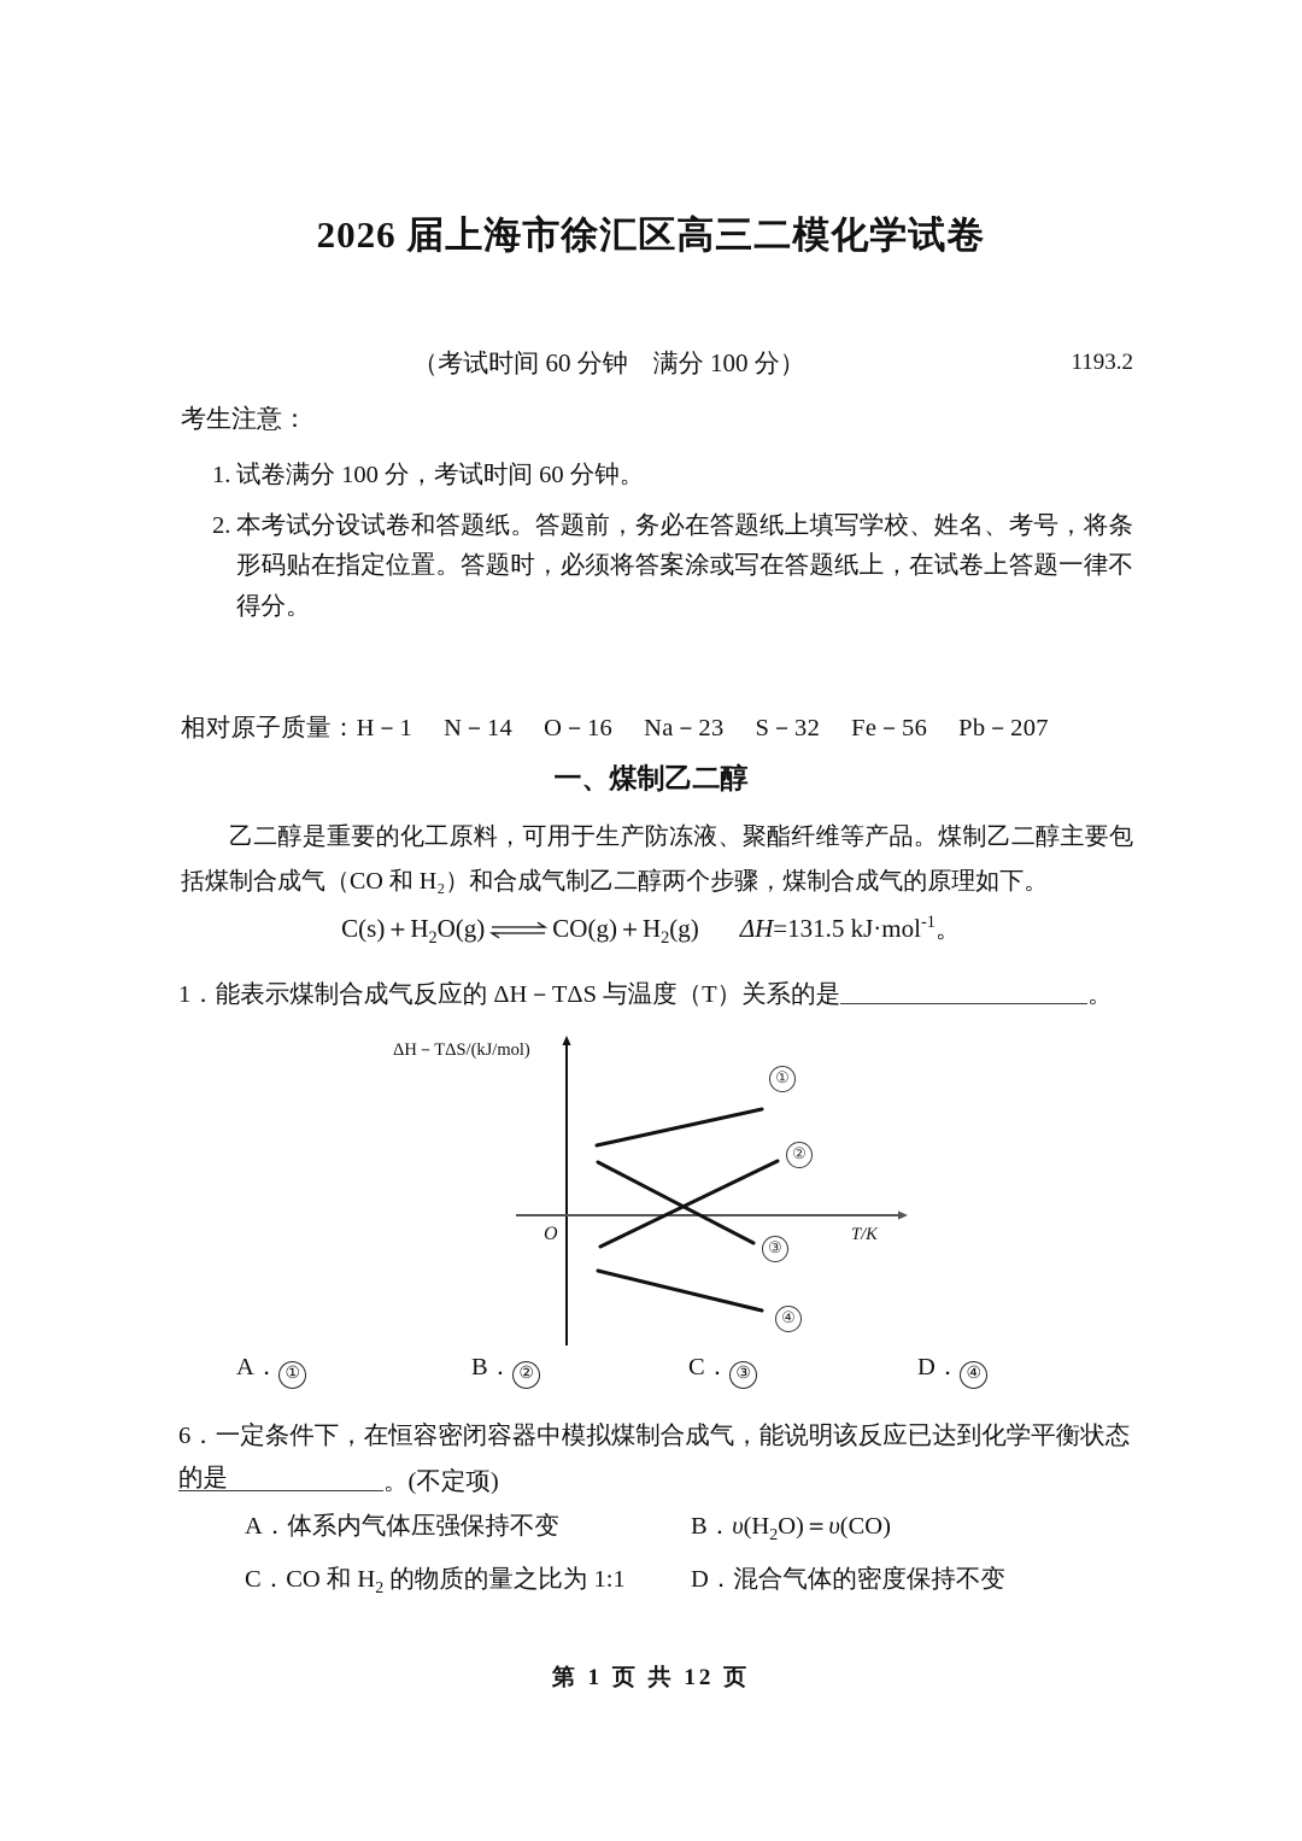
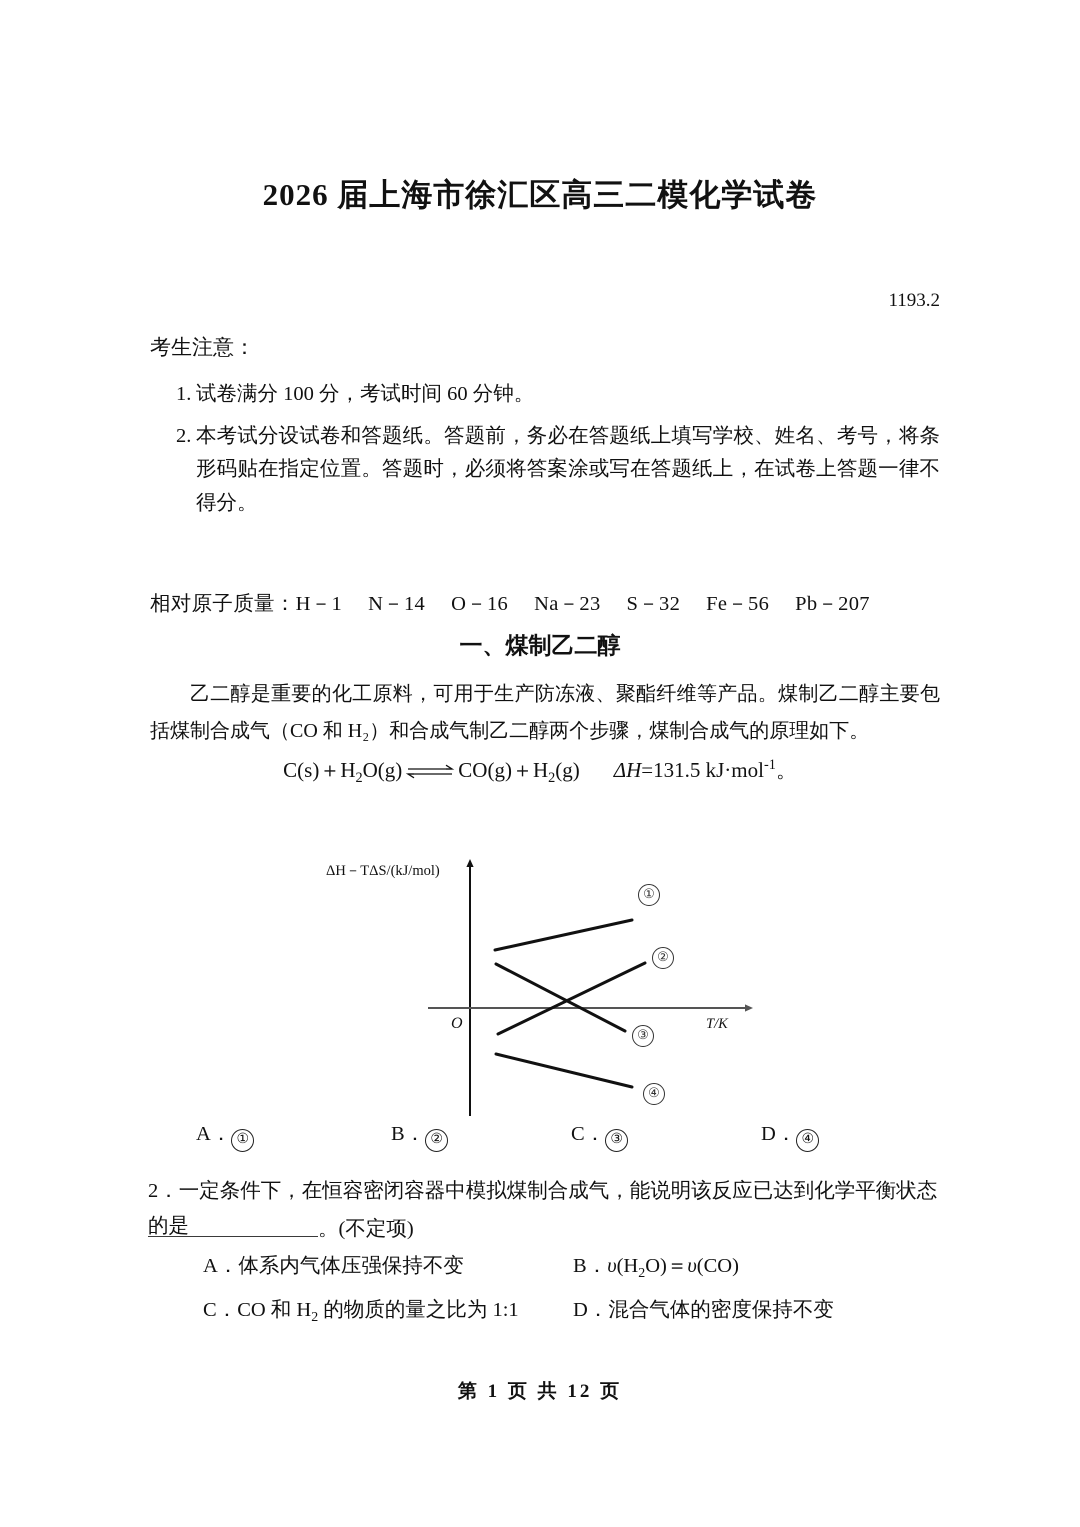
  2026 届上海市徐汇区高三二模化学试卷
- （考试时间 60 分钟 满分 100 分）
  1193.2
  考生注意：
  1.
  试卷满分 100 分，考试时间 60 分钟。
  2.
  本考试分设试卷和答题纸。答题前，务必在答题纸上填写学校、姓名、考号，将条形码贴在指定位置。答题时，必须将答案涂或写在答题纸上，在试卷上答题一律不得分。
  相对原子质量：H－1 N－14 O－16 Na－23 S－32 Fe－56 Pb－207
  一、煤制乙二醇
  乙二醇是重要的化工原料，可用于生产防冻液、聚酯纤维等产品。煤制乙二醇主要包括煤制合成气（CO 和 H₂）和合成气制乙二醇两个步骤，煤制合成气的原理如下。
  C(s)＋H2O(g) CO(g)＋H2(g) ΔH=131.5 kJ·mol-1。
- 1．能表示煤制合成气反应的 ΔH－TΔS 与温度（T）关系的是 。
  ΔH－TΔS/(kJ/mol)
  T/K
  O
  ①
  ②
  ③
  ④
  A． ①
  B． ②
  C． ③
  D． ④
- 6．一定条件下，在恒容密闭容器中模拟煤制合成气，能说明该反应已达到化学平衡状态的是
+ 2．一定条件下，在恒容密闭容器中模拟煤制合成气，能说明该反应已达到化学平衡状态的是
  。(不定项)
  A．体系内气体压强保持不变
  B．υ(H2O)＝υ(CO)
  C．CO 和 H2 的物质的量之比为 1:1
  D．混合气体的密度保持不变
  第 1 页 共 12 页
